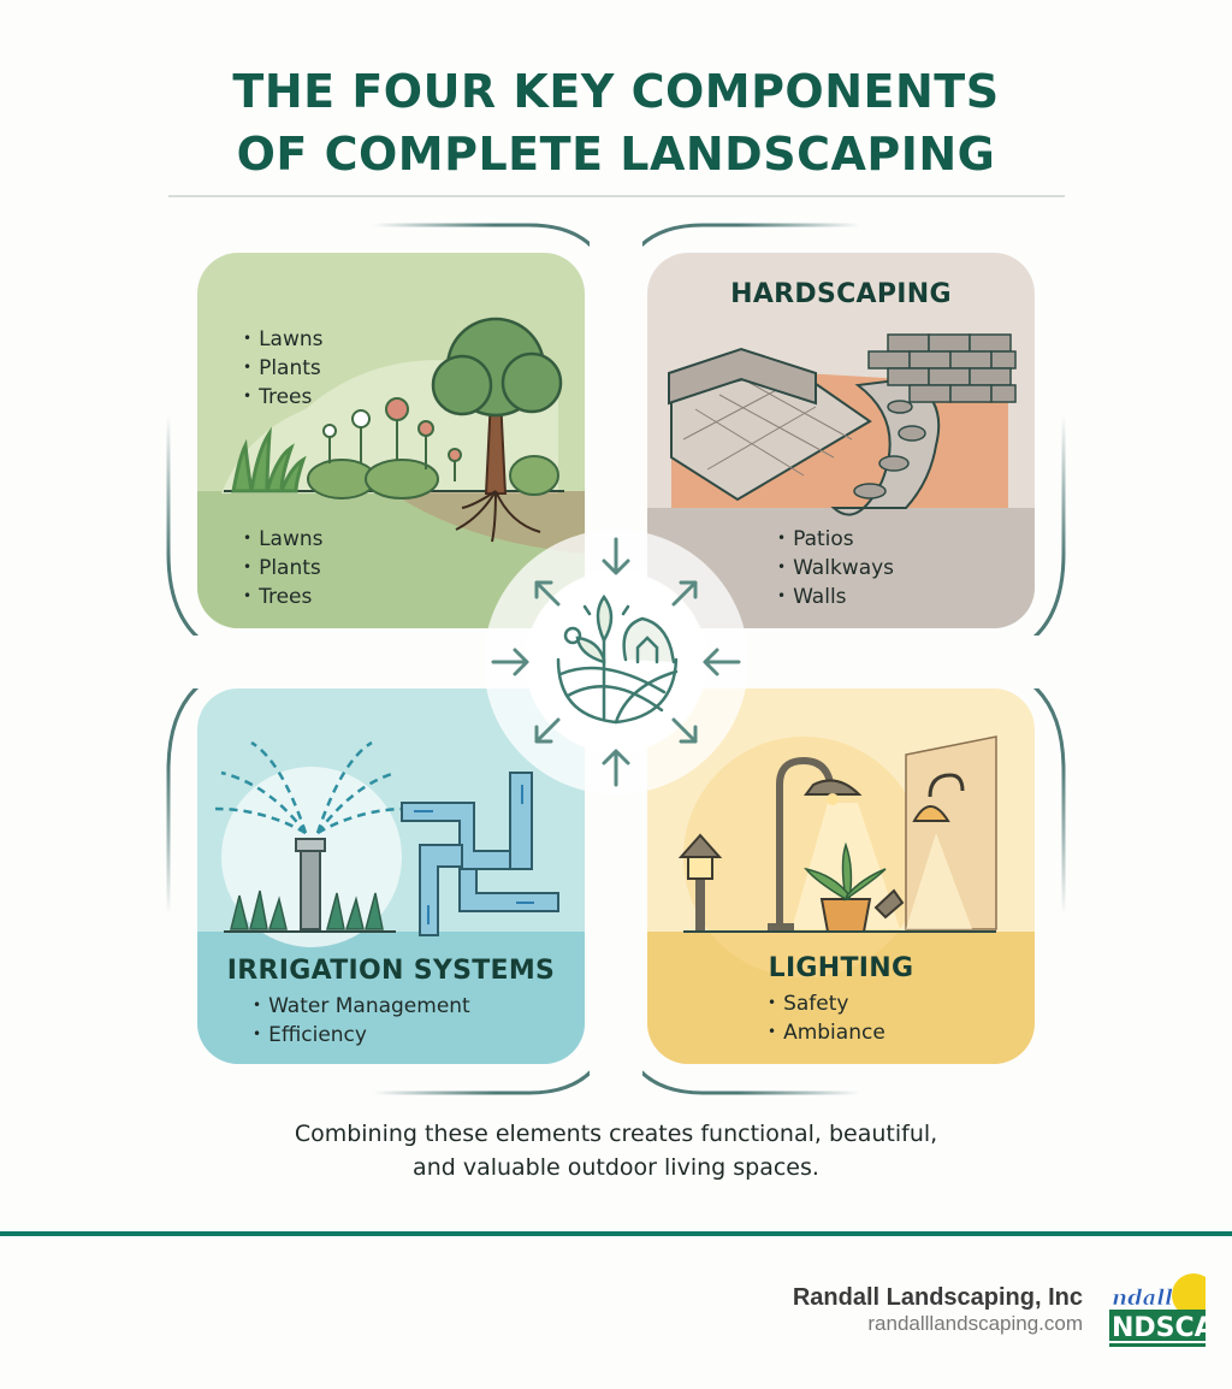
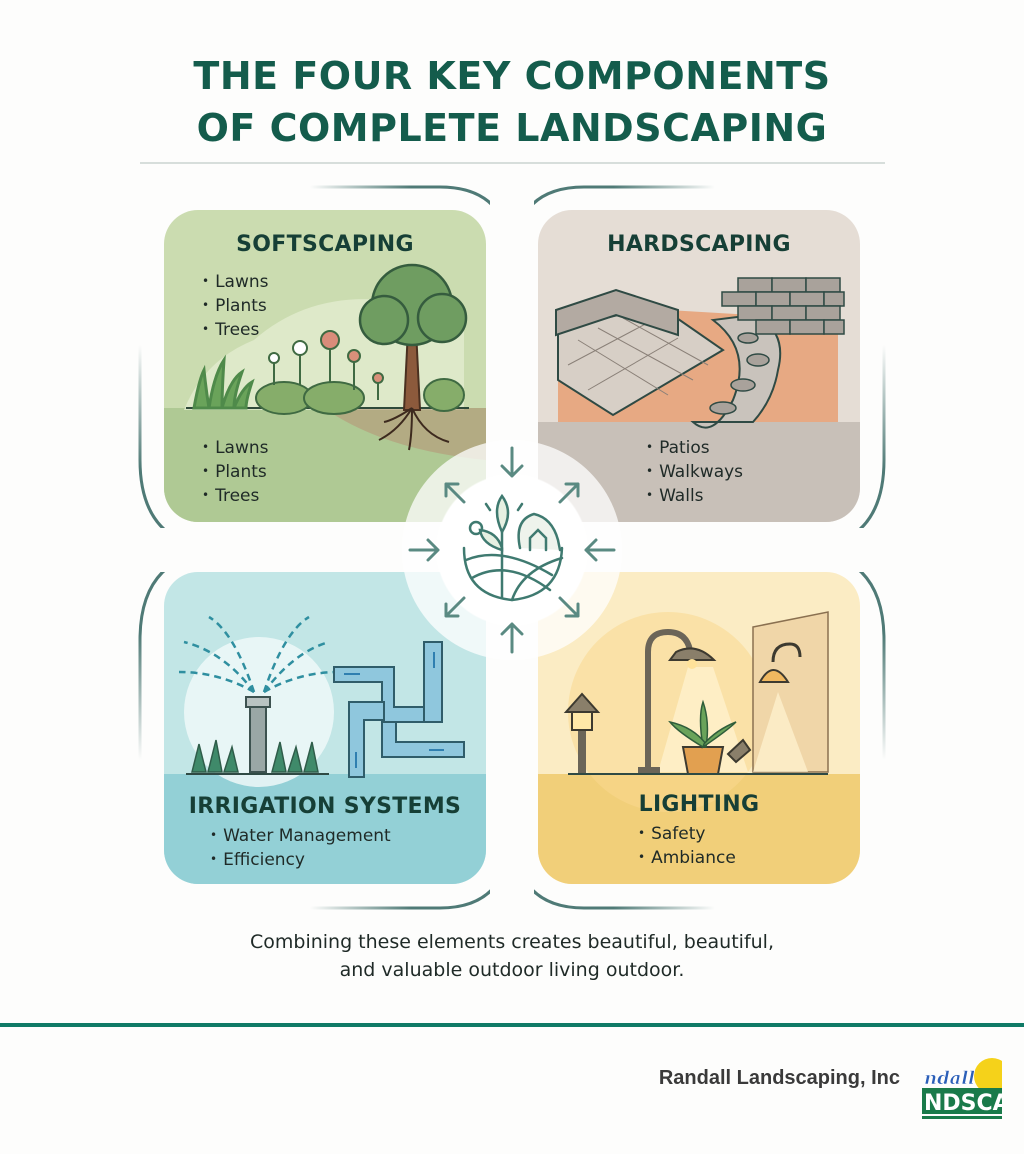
  THE FOUR KEY COMPONENTS
  OF COMPLETE LANDSCAPING
+ SOFTSCAPING
  Lawns
  Plants
  Trees
  Lawns
  Plants
  Trees
  HARDSCAPING
  Patios
  Walkways
  Walls
  IRRIGATION SYSTEMS
  Water Management
  Efficiency
  LIGHTING
  Safety
  Ambiance
- Combining these elements creates functional, beautiful,
+ Combining these elements creates beautiful, beautiful,
- and valuable outdoor living spaces.
+ and valuable outdoor living outdoor.
  Randall Landscaping, Inc
- randalllandscaping.com
  ndall
  NDSCA
